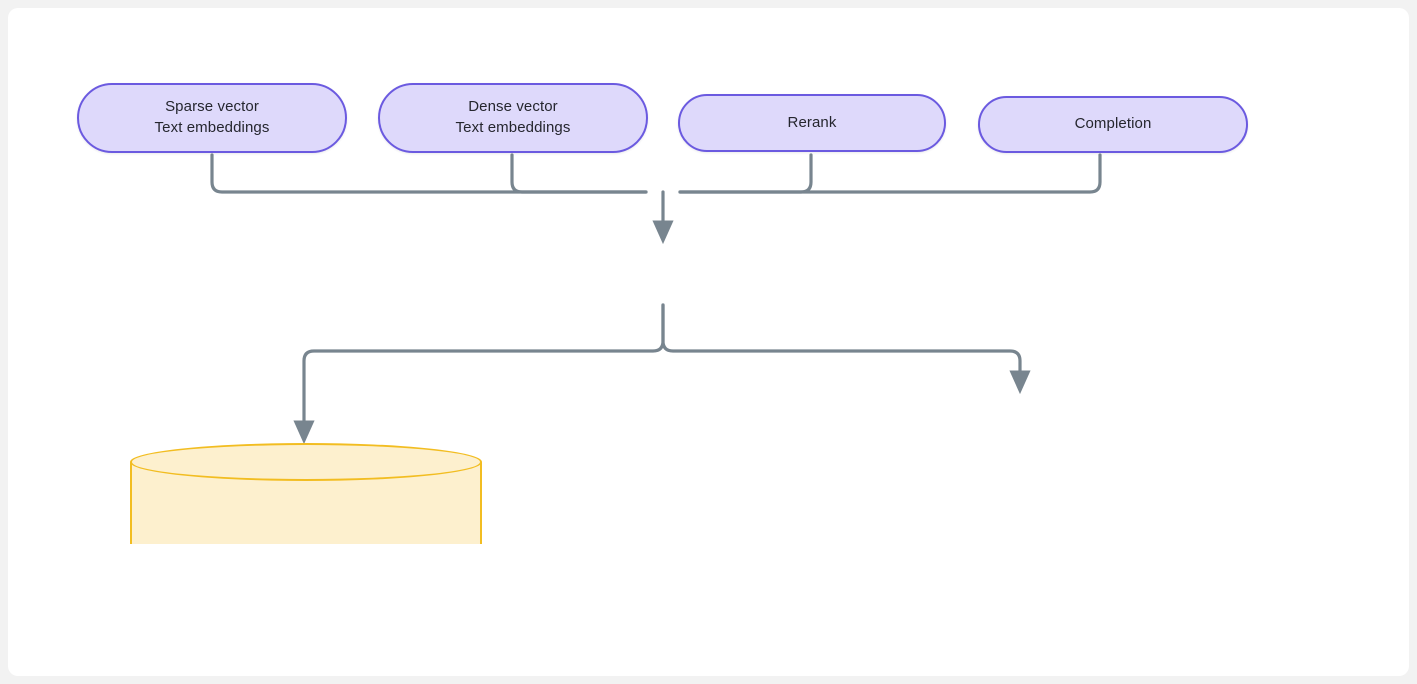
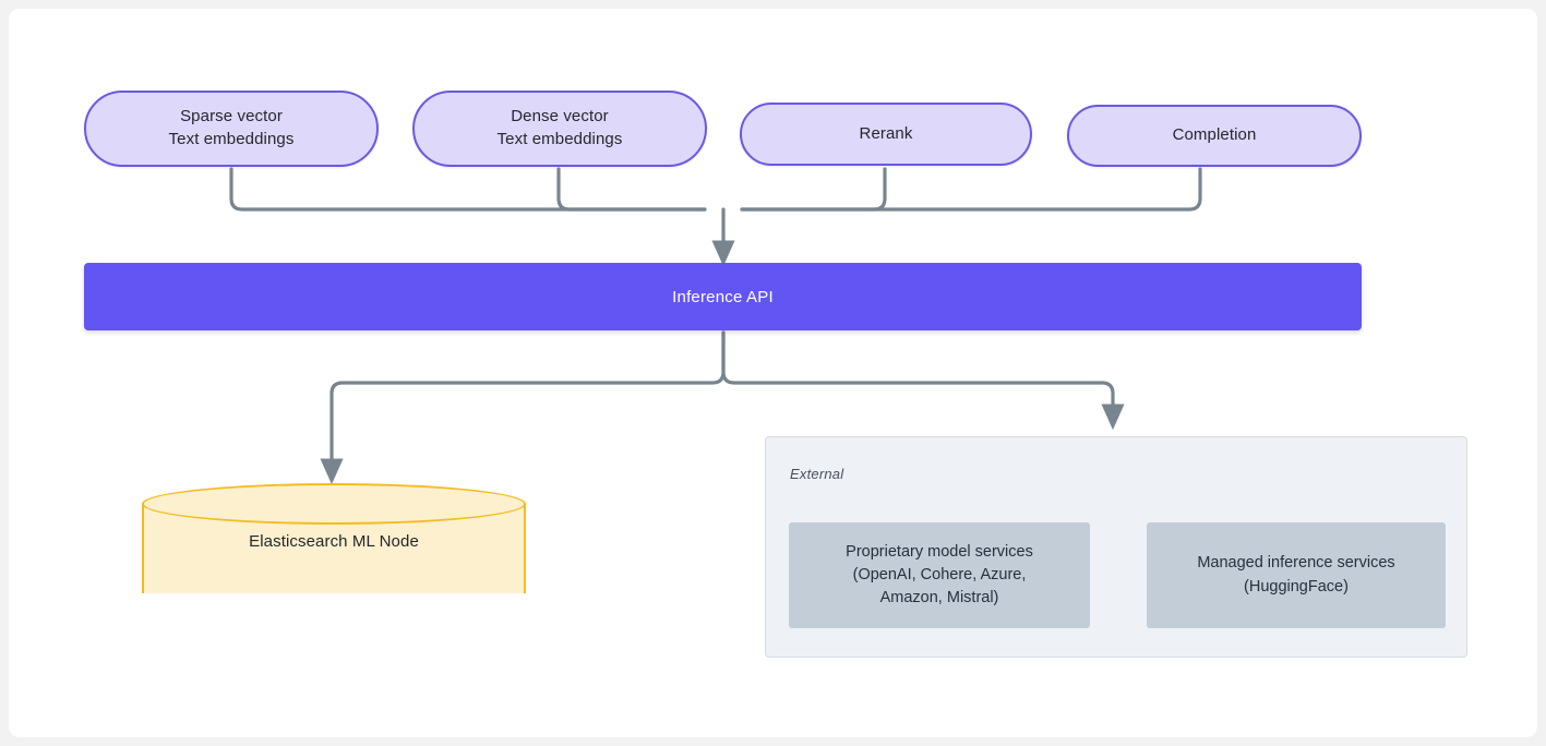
  Sparse vector
  Text embeddings
  Dense vector
  Text embeddings
  Rerank
  Completion
+ Inference API
+ Elasticsearch ML Node
+ External
+ Proprietary model services
+ (OpenAI, Cohere, Azure,
+ Amazon, Mistral)
+ Managed inference services
+ (HuggingFace)
